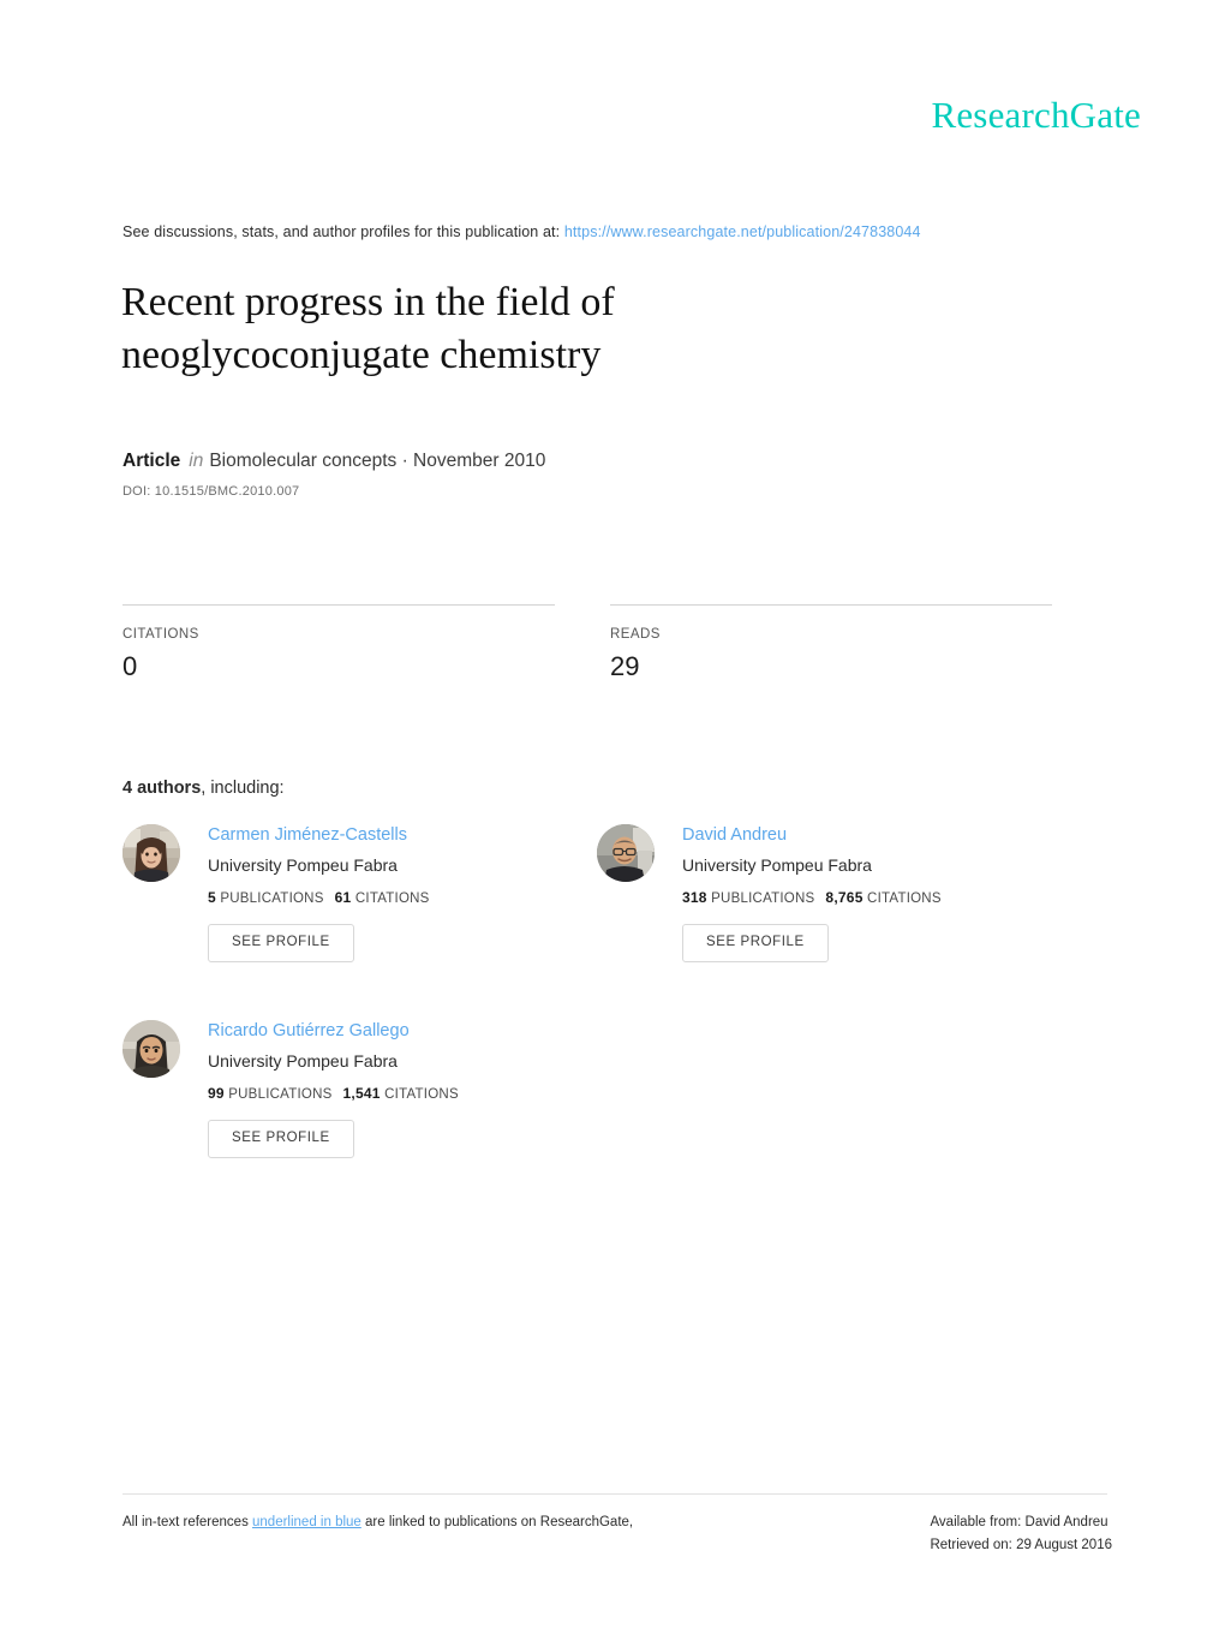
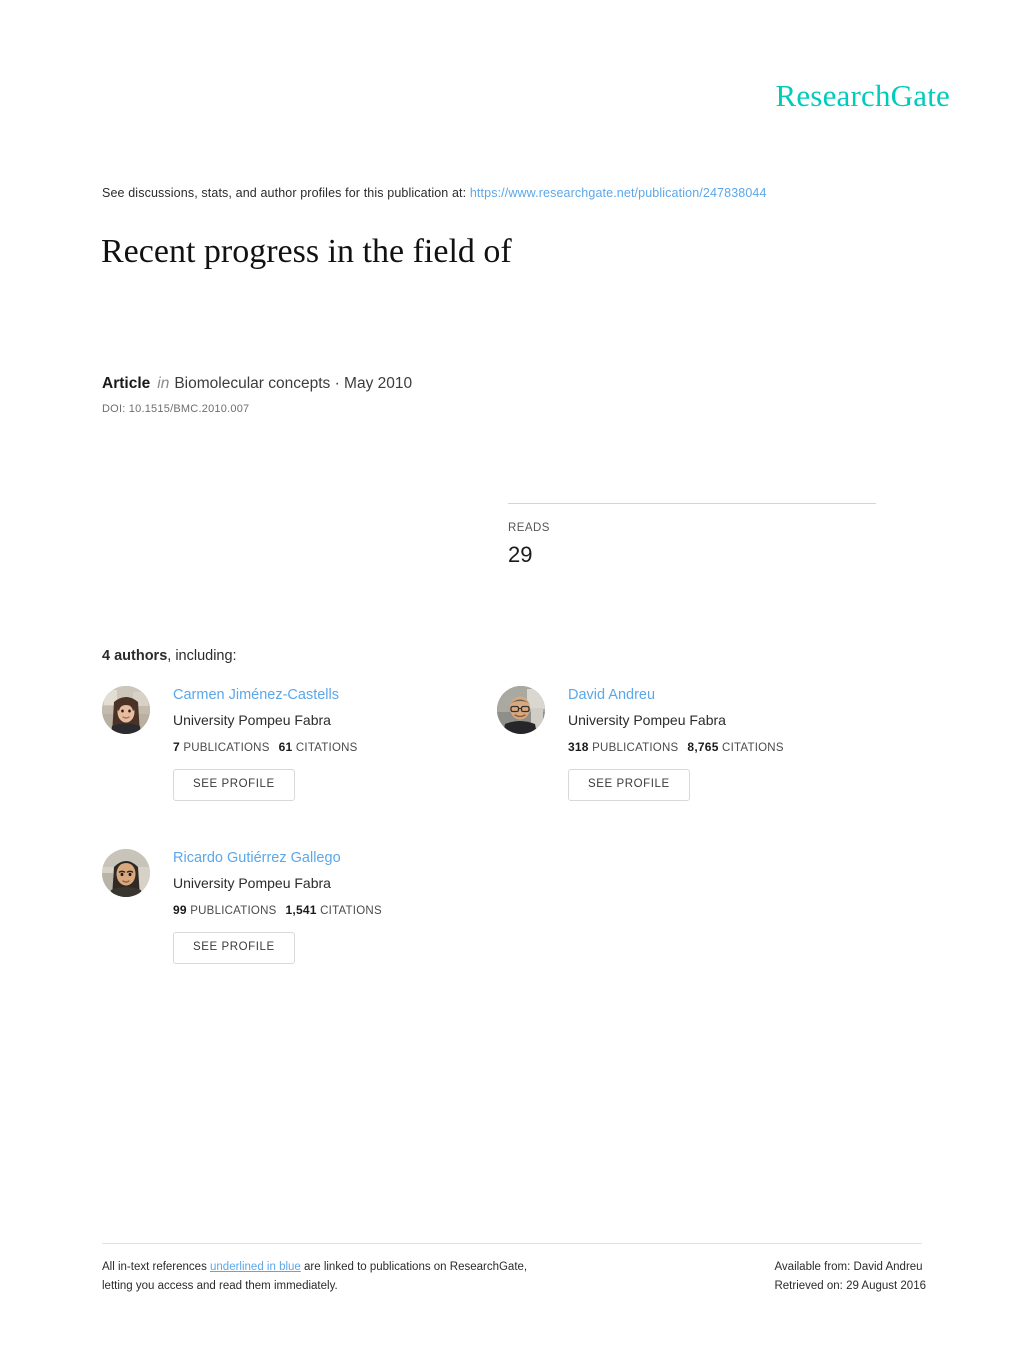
  ResearchGate
  See discussions, stats, and author profiles for this publication at: https://www.researchgate.net/publication/247838044
  Recent progress in the field of
- neoglycoconjugate chemistry
- Article in Biomolecular concepts · November 2010
+ Article in Biomolecular concepts · May 2010
  DOI: 10.1515/BMC.2010.007
- CITATIONS
- 0
  READS
  29
  4 authors, including:
  Carmen Jiménez-Castells
  University Pompeu Fabra
- 5 PUBLICATIONS 61 CITATIONS
+ 7 PUBLICATIONS 61 CITATIONS
  SEE PROFILE
  David Andreu
  University Pompeu Fabra
  318 PUBLICATIONS 8,765 CITATIONS
  SEE PROFILE
  Ricardo Gutiérrez Gallego
  University Pompeu Fabra
  99 PUBLICATIONS 1,541 CITATIONS
  SEE PROFILE
  All in-text references underlined in blue are linked to publications on ResearchGate,
+ letting you access and read them immediately.
  Available from: David Andreu
  Retrieved on: 29 August 2016
